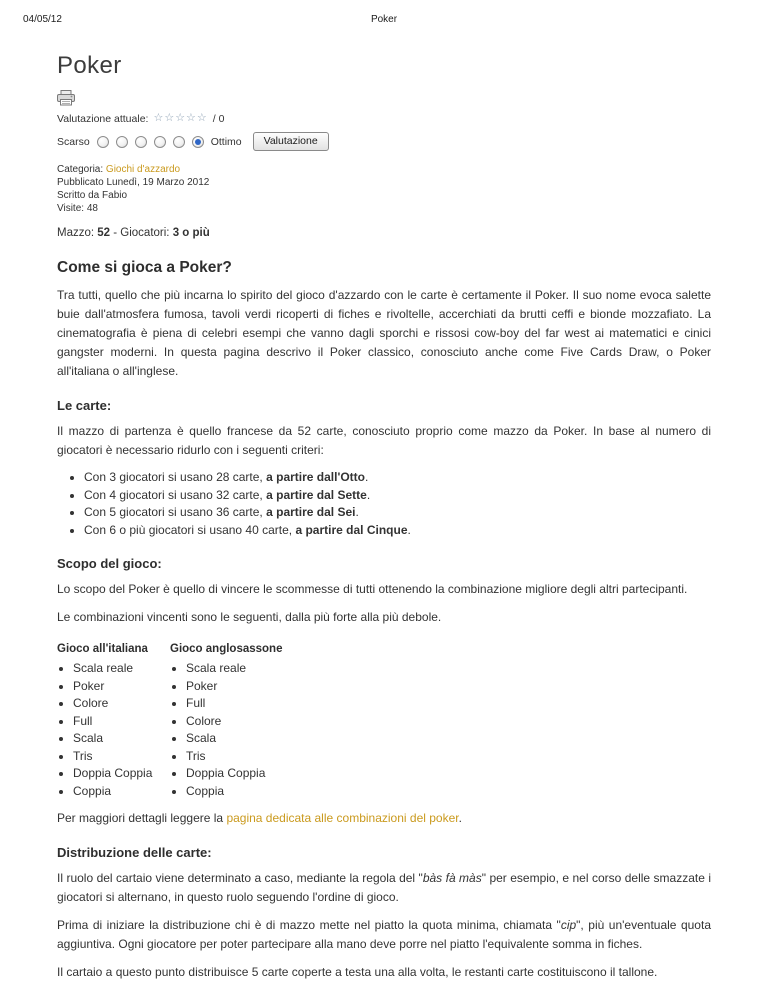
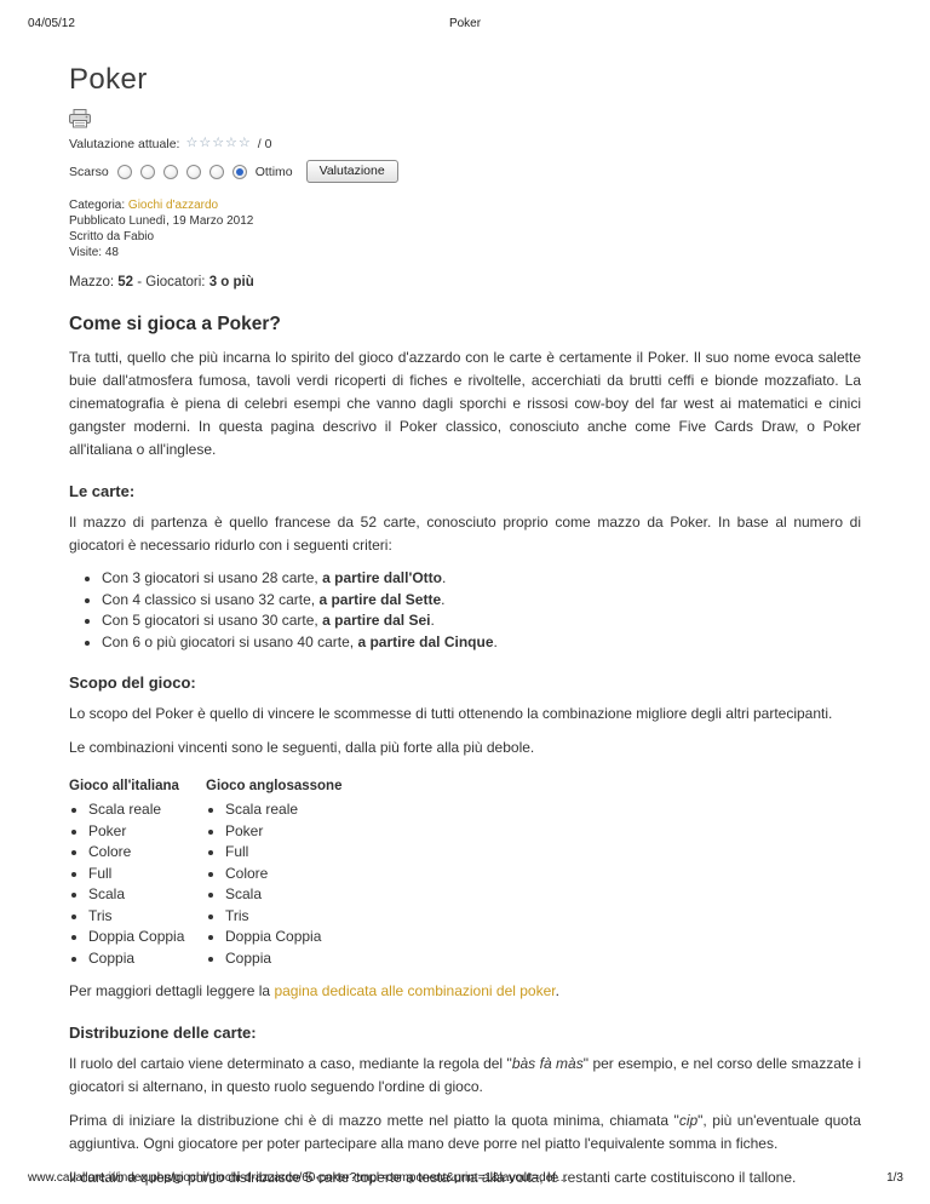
  04/05/12
  Poker
  Poker
  Valutazione attuale:
  ☆☆☆☆☆
  / 0
  Scarso
  Ottimo
  Valutazione
  Categoria: Giochi d'azzardo
  Pubblicato Lunedì, 19 Marzo 2012
  Scritto da Fabio
  Visite: 48
  Mazzo: 52 - Giocatori: 3 o più
  Come si gioca a Poker?
  Tra tutti, quello che più incarna lo spirito del gioco d'azzardo con le carte è certamente il Poker. Il suo nome evoca salette buie dall'atmosfera fumosa, tavoli verdi ricoperti di fiches e rivoltelle, accerchiati da brutti ceffi e bionde mozzafiato. La cinematografia è piena di celebri esempi che vanno dagli sporchi e rissosi cow-boy del far west ai matematici e cinici gangster moderni. In questa pagina descrivo il Poker classico, conosciuto anche come Five Cards Draw, o Poker all'italiana o all'inglese.
  Le carte:
  Il mazzo di partenza è quello francese da 52 carte, conosciuto proprio come mazzo da Poker. In base al numero di giocatori è necessario ridurlo con i seguenti criteri:
  Con 3 giocatori si usano 28 carte, a partire dall'Otto.
- Con 4 giocatori si usano 32 carte, a partire dal Sette.
+ Con 4 classico si usano 32 carte, a partire dal Sette.
- Con 5 giocatori si usano 36 carte, a partire dal Sei.
+ Con 5 giocatori si usano 30 carte, a partire dal Sei.
  Con 6 o più giocatori si usano 40 carte, a partire dal Cinque.
  Scopo del gioco:
  Lo scopo del Poker è quello di vincere le scommesse di tutti ottenendo la combinazione migliore degli altri partecipanti.
  Le combinazioni vincenti sono le seguenti, dalla più forte alla più debole.
  Gioco all'italiana
  Scala reale
  Poker
  Colore
  Full
  Scala
  Tris
  Doppia Coppia
  Coppia
  Gioco anglosassone
  Scala reale
  Poker
  Full
  Colore
  Scala
  Tris
  Doppia Coppia
  Coppia
  Per maggiori dettagli leggere la pagina dedicata alle combinazioni del poker.
  Distribuzione delle carte:
  Il ruolo del cartaio viene determinato a caso, mediante la regola del "bàs fà màs" per esempio, e nel corso delle smazzate i giocatori si alternano, in questo ruolo seguendo l'ordine di gioco.
  Prima di iniziare la distribuzione chi è di mazzo mette nel piatto la quota minima, chiamata "cip", più un'eventuale quota aggiuntiva. Ogni giocatore per poter partecipare alla mano deve porre nel piatto l'equivalente somma in fiches.
  Il cartaio a questo punto distribuisce 5 carte coperte a testa una alla volta, le restanti carte costituiscono il tallone.
+ www.cavallore.it/index.php/giochi/giochi-d-azzardo/60-poker?tmpl=component&print=1&layout=def…
+ 1/3
